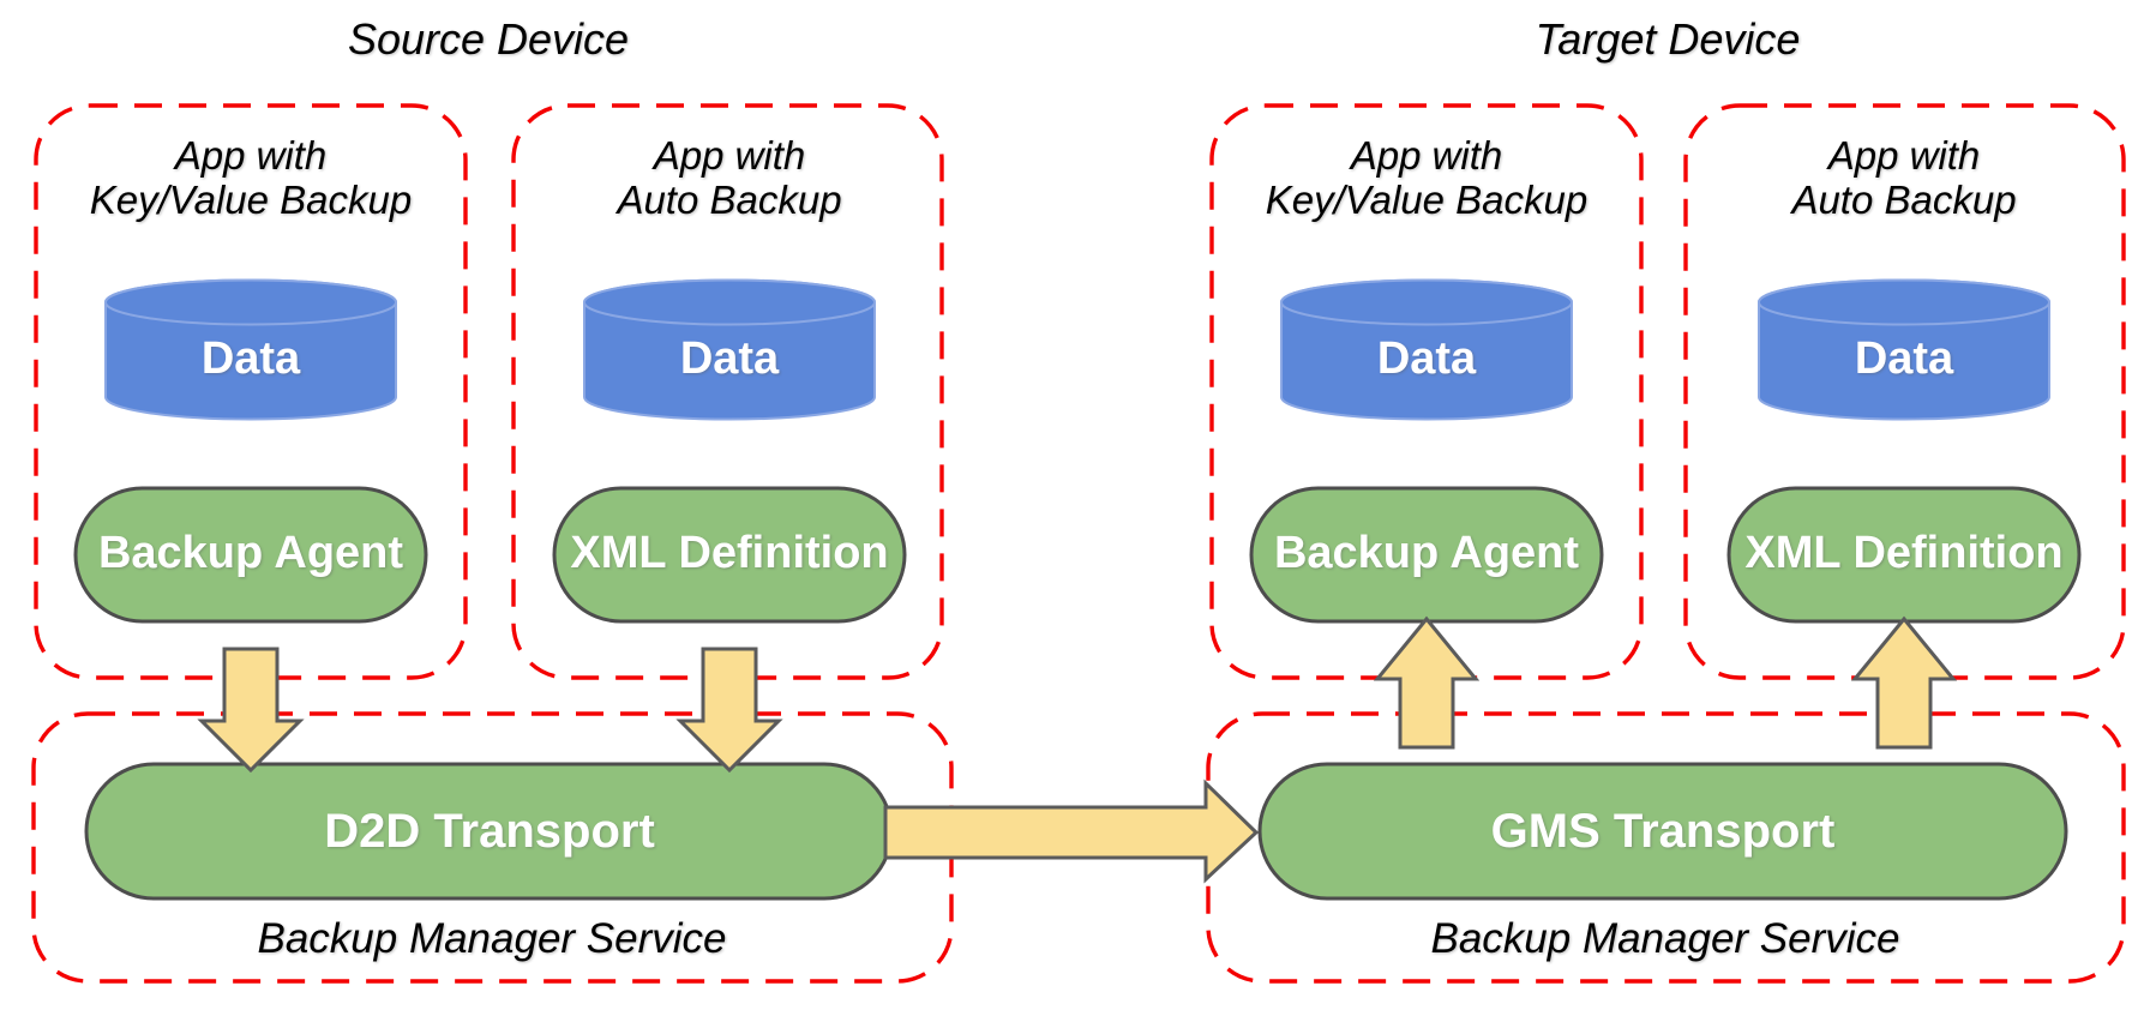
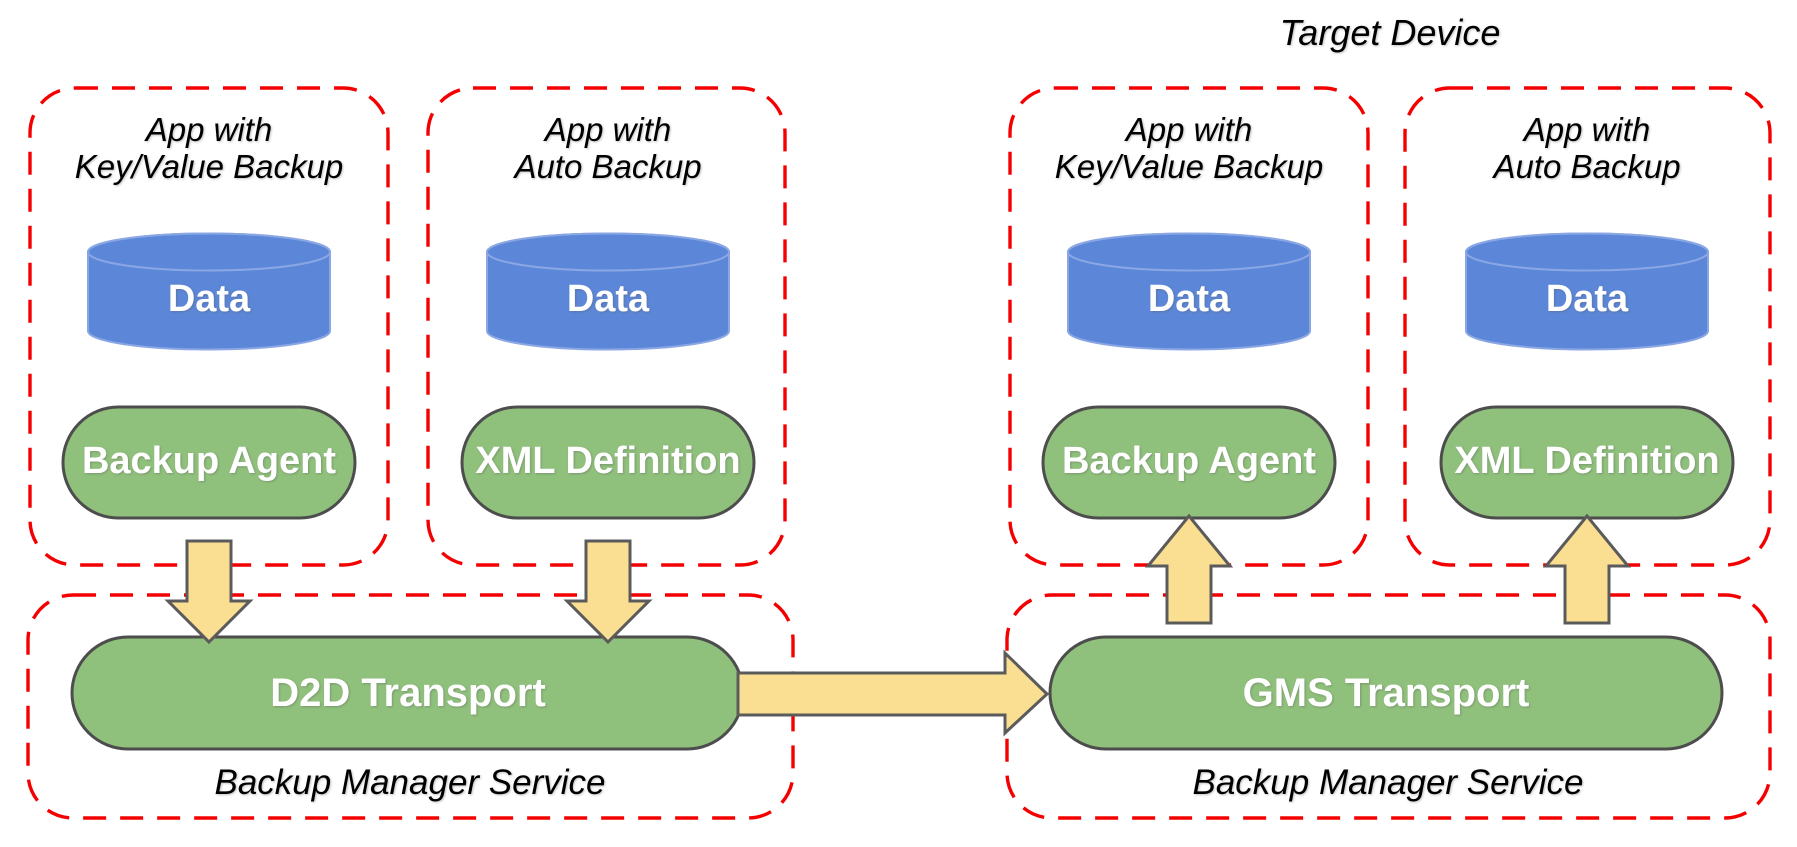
- Source Device
  Target Device
  App with
  Key/Value Backup
  App with
  Auto Backup
  App with
  Key/Value Backup
  App with
  Auto Backup
  Data
  Data
  Data
  Data
  Backup Agent
  XML Definition
  Backup Agent
  XML Definition
  D2D Transport
  GMS Transport
  Backup Manager Service
  Backup Manager Service
